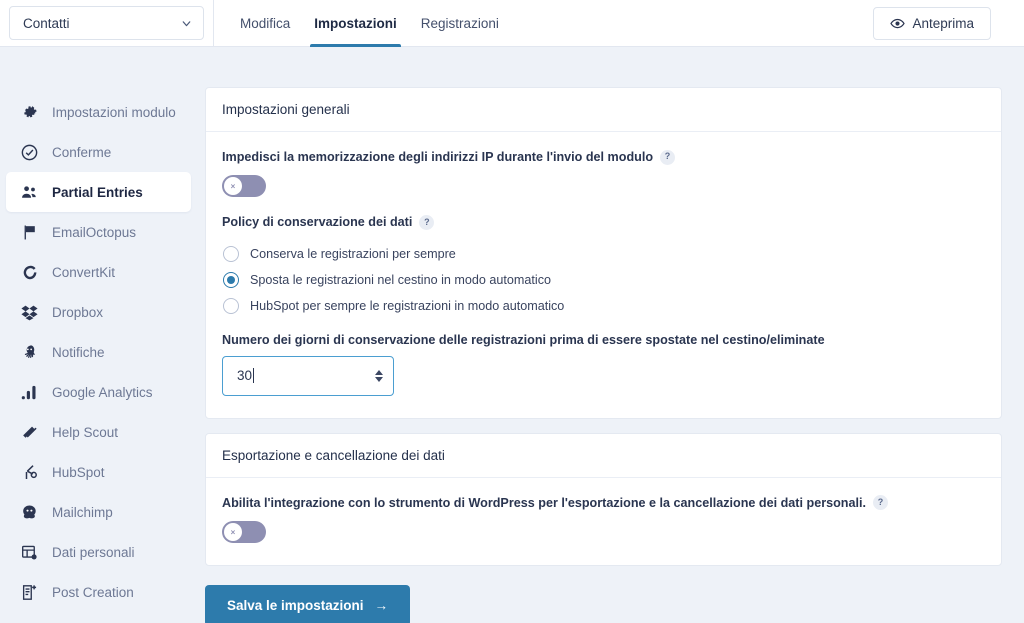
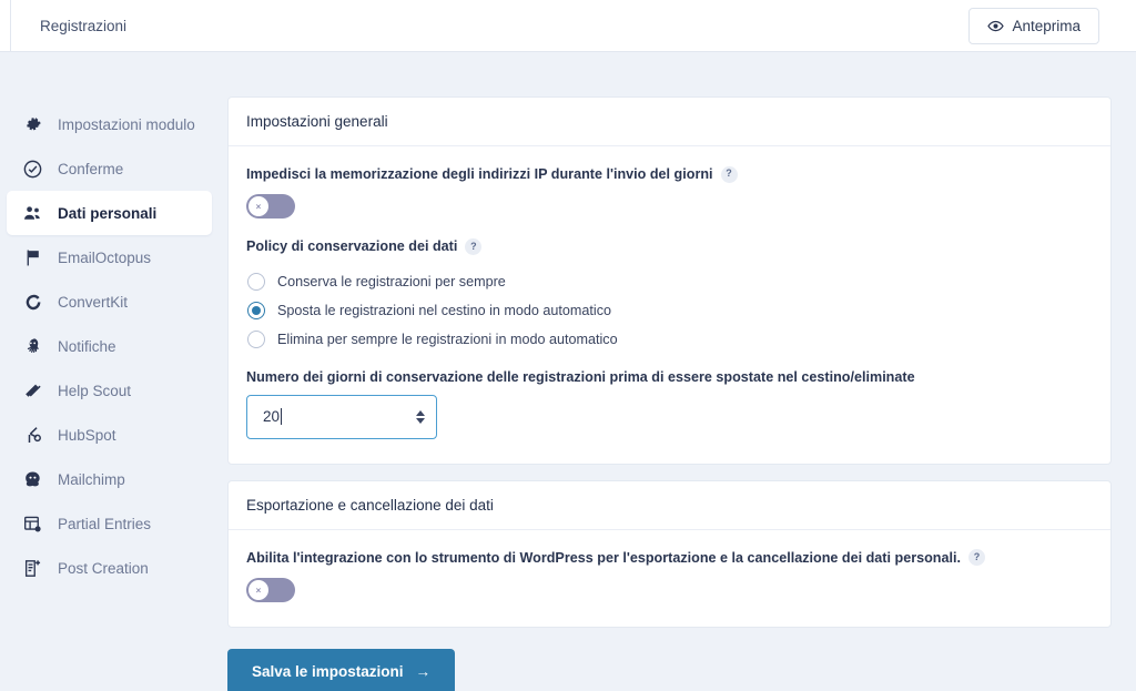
- Contatti
- Modifica
- Impostazioni
  Registrazioni
  Anteprima
  Impostazioni modulo
  Conferme
- Partial Entries
+ Dati personali
  EmailOctopus
  ConvertKit
- Dropbox
  Notifiche
- Google Analytics
  Help Scout
  HubSpot
  Mailchimp
- Dati personali
+ Partial Entries
  Post Creation
  Impostazioni generali
- Impedisci la memorizzazione degli indirizzi IP durante l'invio del modulo
+ Impedisci la memorizzazione degli indirizzi IP durante l'invio del giorni
  ?
  ×
  Policy di conservazione dei dati
  ?
  Conserva le registrazioni per sempre
  Sposta le registrazioni nel cestino in modo automatico
- HubSpot per sempre le registrazioni in modo automatico
+ Elimina per sempre le registrazioni in modo automatico
  Numero dei giorni di conservazione delle registrazioni prima di essere spostate nel cestino/eliminate
- 30
+ 20
  Esportazione e cancellazione dei dati
  Abilita l'integrazione con lo strumento di WordPress per l'esportazione e la cancellazione dei dati personali.
  ?
  ×
  Salva le impostazioni
  →
